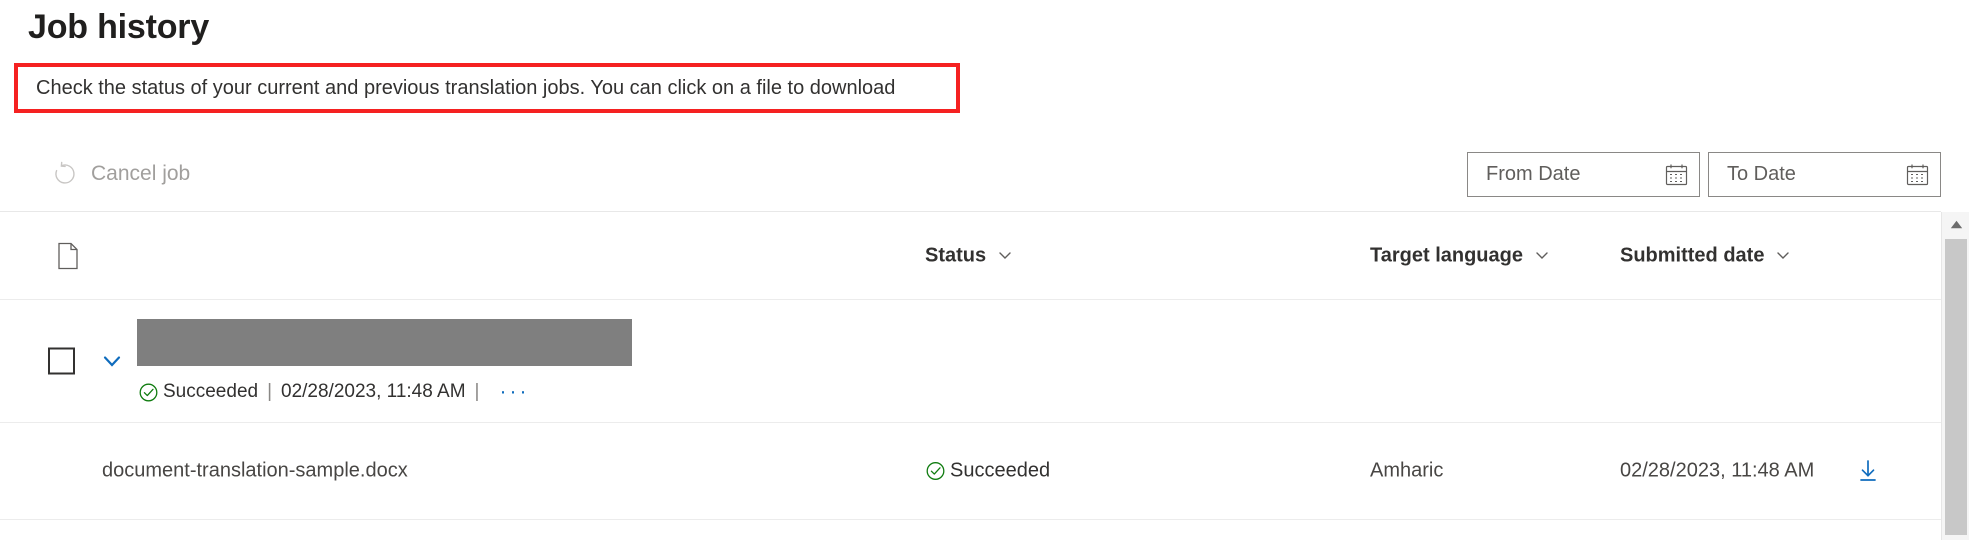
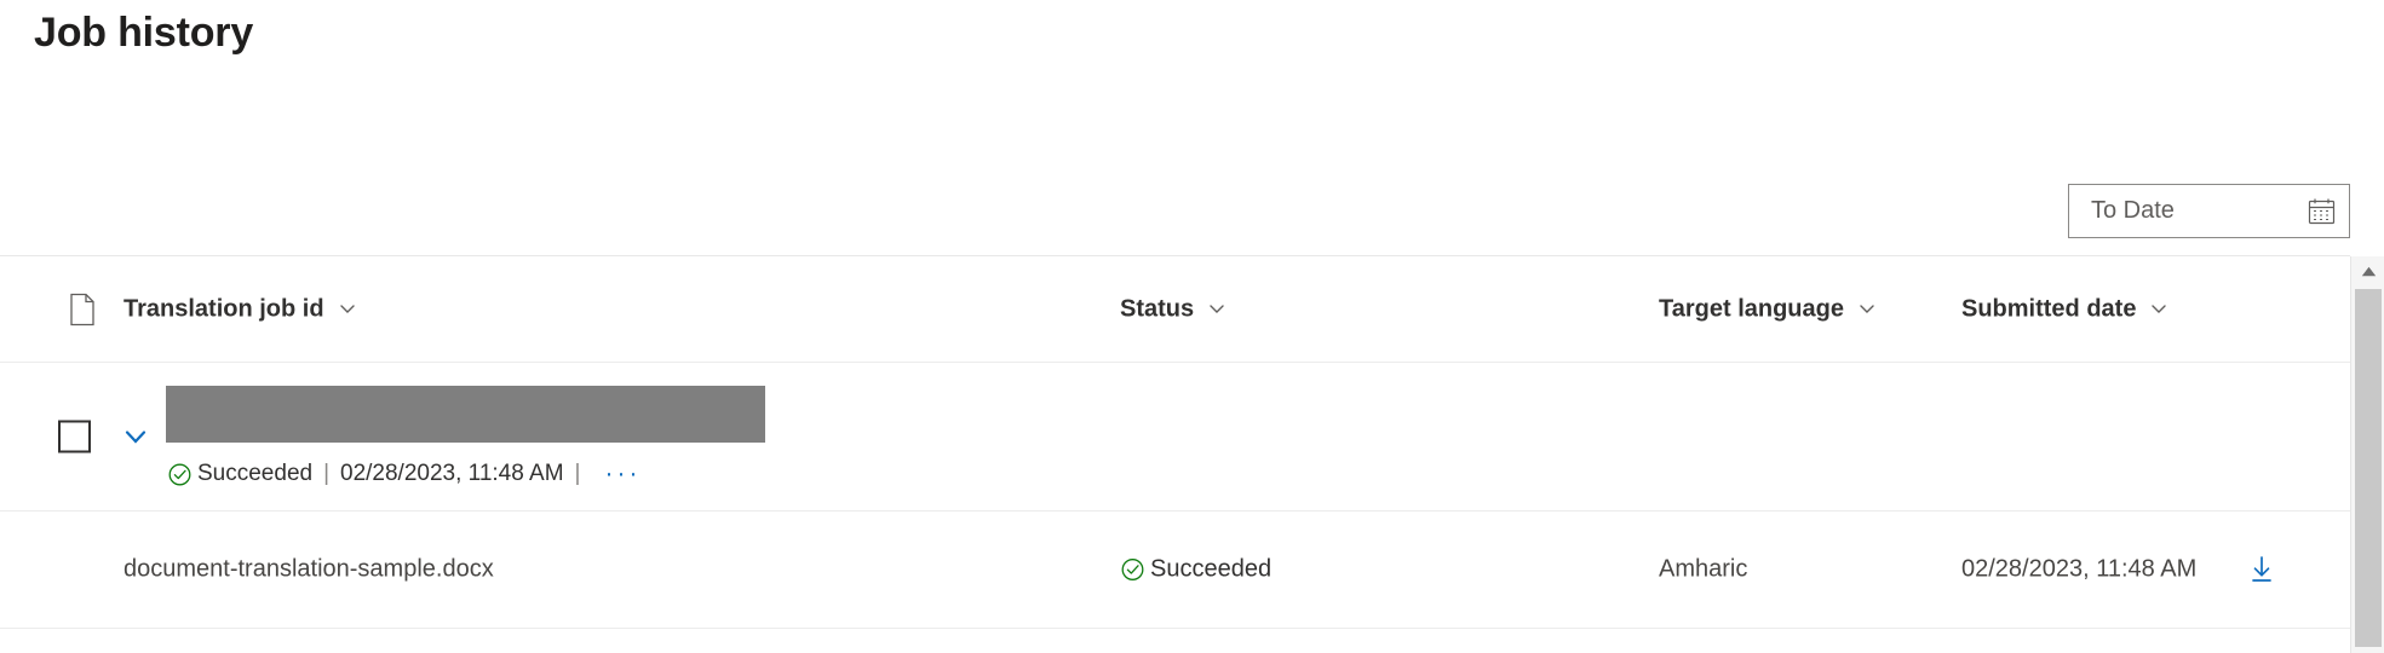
  Job history
- Check the status of your current and previous translation jobs. You can click on a file to download
- Cancel job
- From Date
  To Date
+ Translation job id
  Status
  Target language
  Submitted date
  Succeeded
  |
  02/28/2023, 11:48 AM
  |
  ···
  document-translation-sample.docx
  Succeeded
  Amharic
  02/28/2023, 11:48 AM
